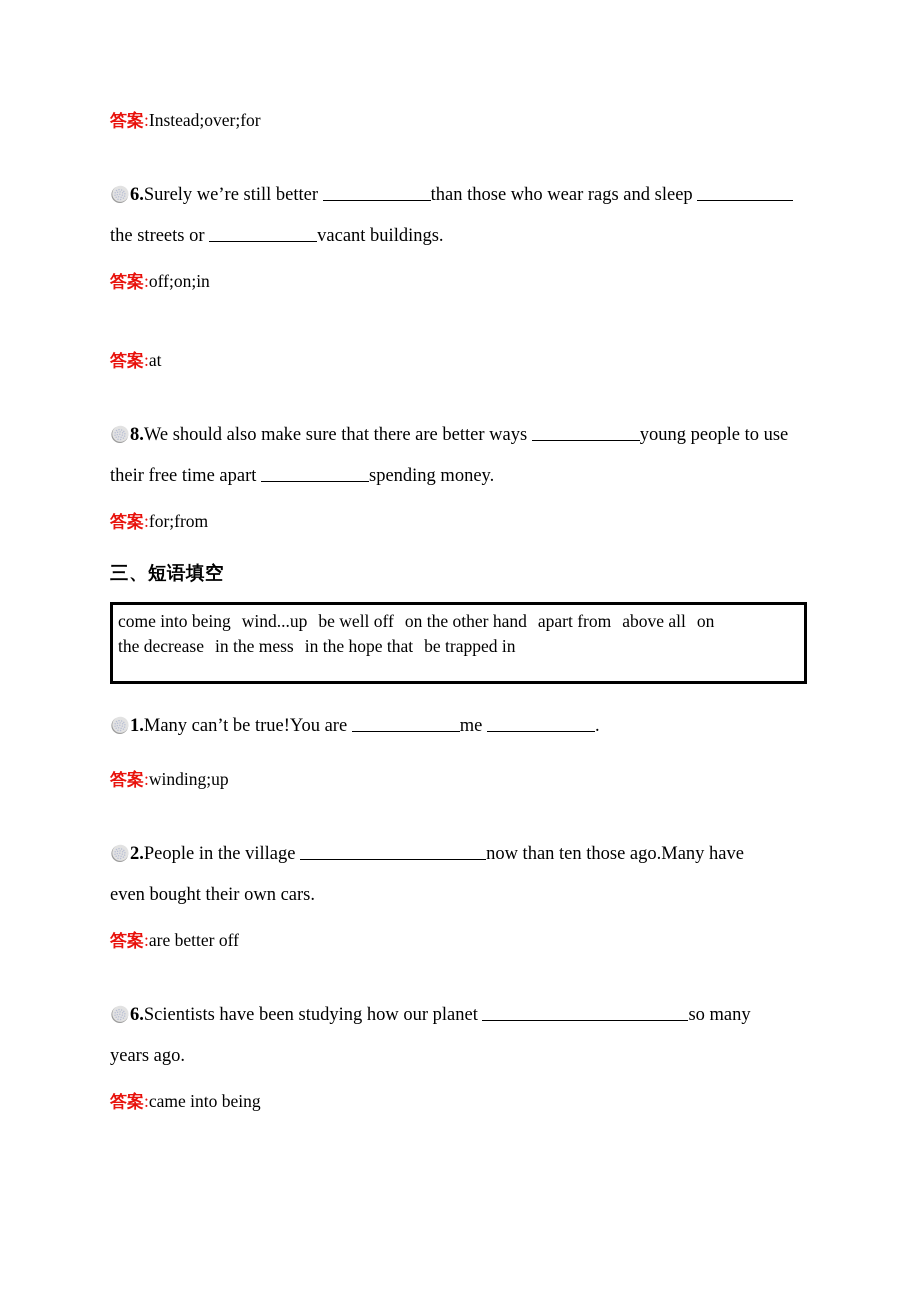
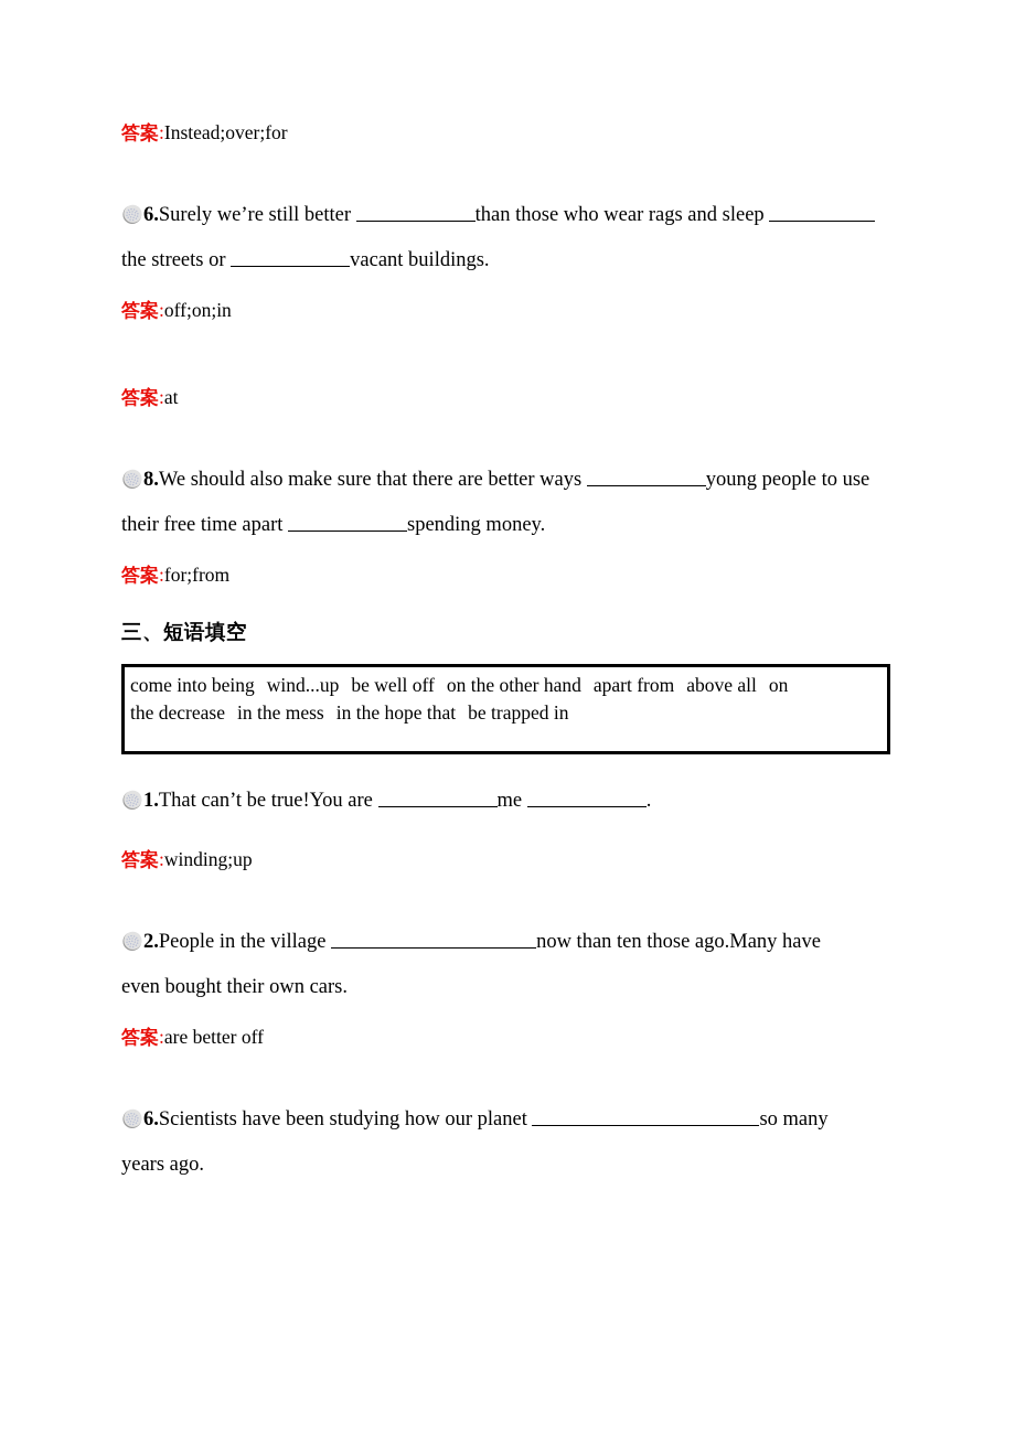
  答案:Instead;over;for
  6.Surely we’re still better than those who wear rags and sleep
  the streets or vacant buildings.
  答案:off;on;in
  答案:at
  8.We should also make sure that there are better ways young people to use
  their free time apart spending money.
  答案:for;from
  三、短语填空
  come into being wind...up be well off on the other hand apart from above all on
  the decrease in the mess in the hope that be trapped in
- 1.Many can’t be true!You are me .
+ 1.That can’t be true!You are me .
  答案:winding;up
  2.People in the village now than ten those ago.Many have
  even bought their own cars.
  答案:are better off
  6.Scientists have been studying how our planet so many
  years ago.
- 答案:came into being
